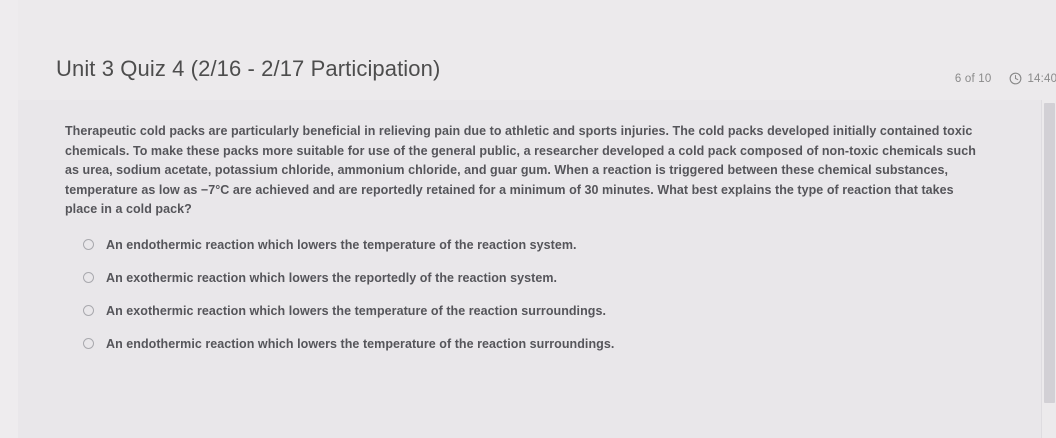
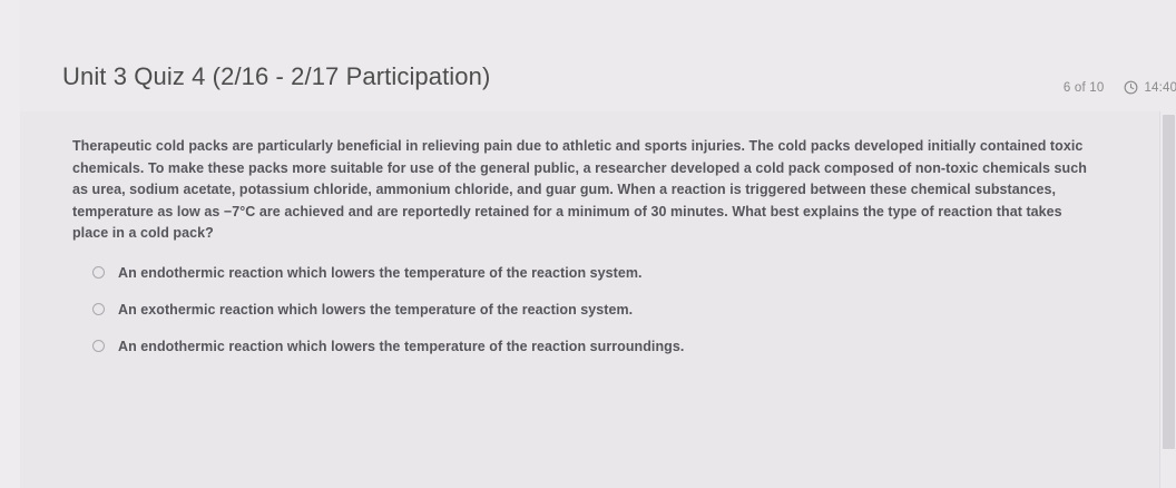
  Unit 3 Quiz 4 (2/16 - 2/17 Participation)
  6 of 10
  14:40
  Therapeutic cold packs are particularly beneficial in relieving pain due to athletic and sports injuries. The cold packs developed initially contained toxic chemicals. To make these packs more suitable for use of the general public, a researcher developed a cold pack composed of non-toxic chemicals such as urea, sodium acetate, potassium chloride, ammonium chloride, and guar gum. When a reaction is triggered between these chemical substances, temperature as low as −7°C are achieved and are reportedly retained for a minimum of 30 minutes. What best explains the type of reaction that takes place in a cold pack?
  An endothermic reaction which lowers the temperature of the reaction system.
- An exothermic reaction which lowers the reportedly of the reaction system.
+ An exothermic reaction which lowers the temperature of the reaction system.
- An exothermic reaction which lowers the temperature of the reaction surroundings.
  An endothermic reaction which lowers the temperature of the reaction surroundings.
